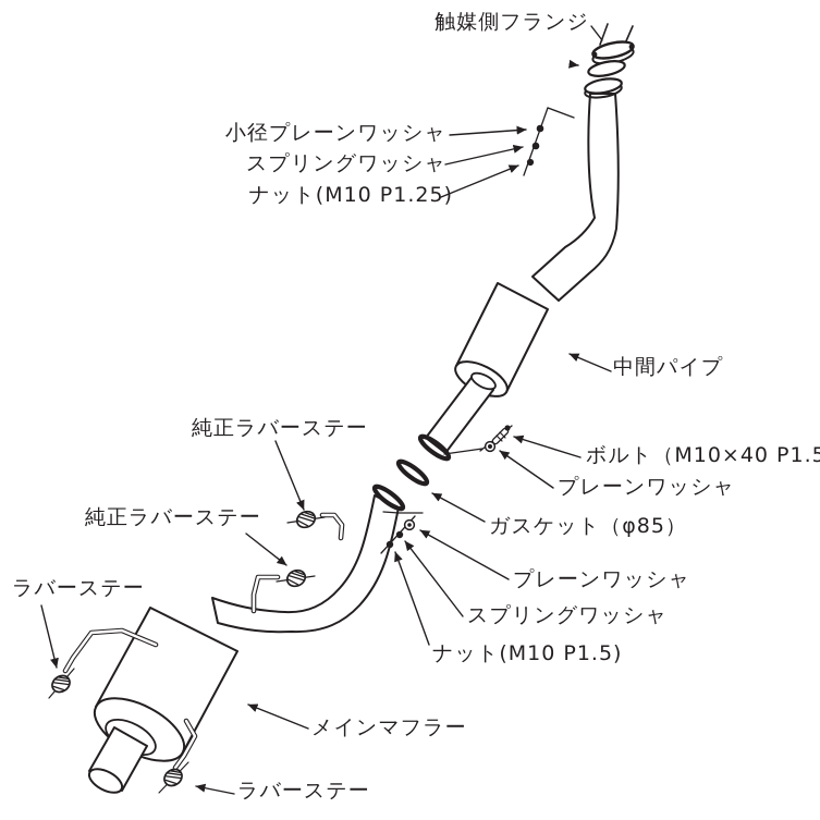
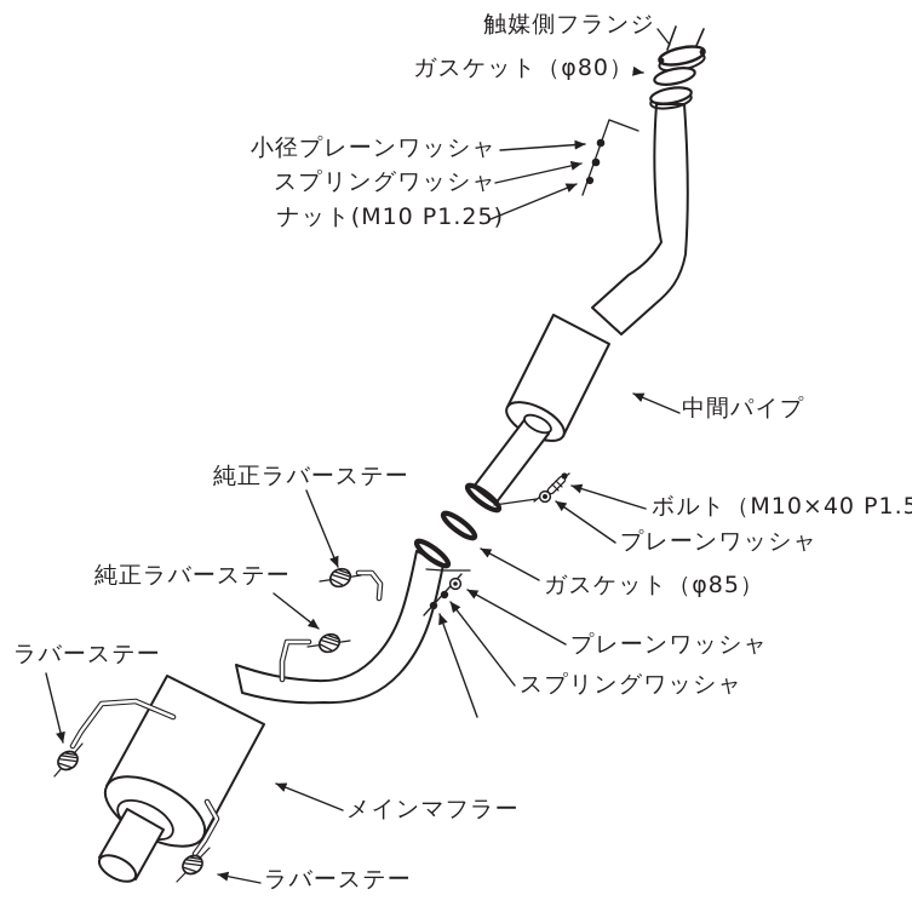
  触媒側フランジ
+ ガスケット（φ80）
  小径プレーンワッシャ
  スプリングワッシャ
  ナット(M10 P1.25)
  中間パイプ
  純正ラバーステー
  純正ラバーステー
  ボルト（M10×40 P1.5
  プレーンワッシャ
  ガスケット（φ85）
  プレーンワッシャ
  スプリングワッシャ
- ナット(M10 P1.5)
  ラバーステー
  メインマフラー
  ラバーステー
